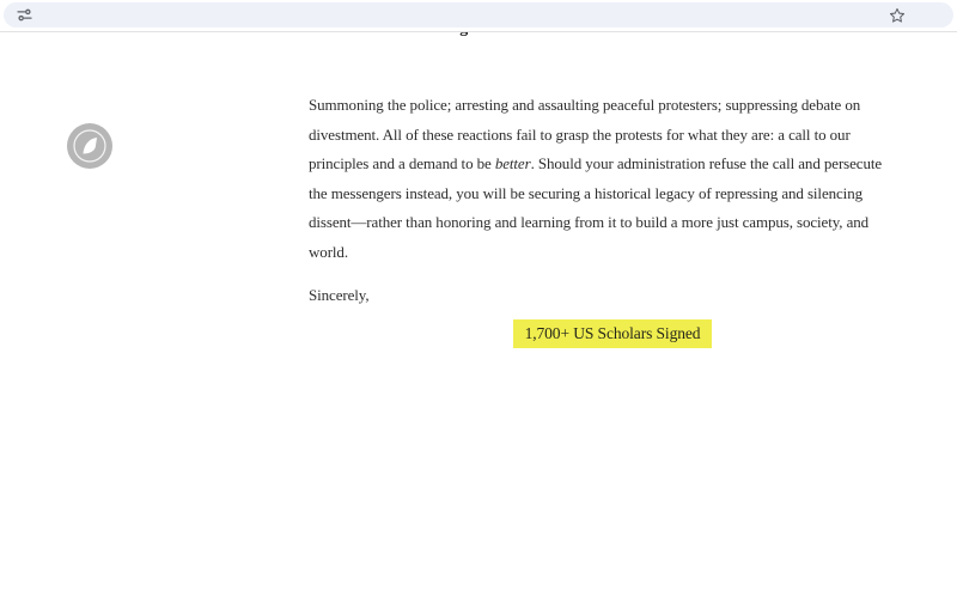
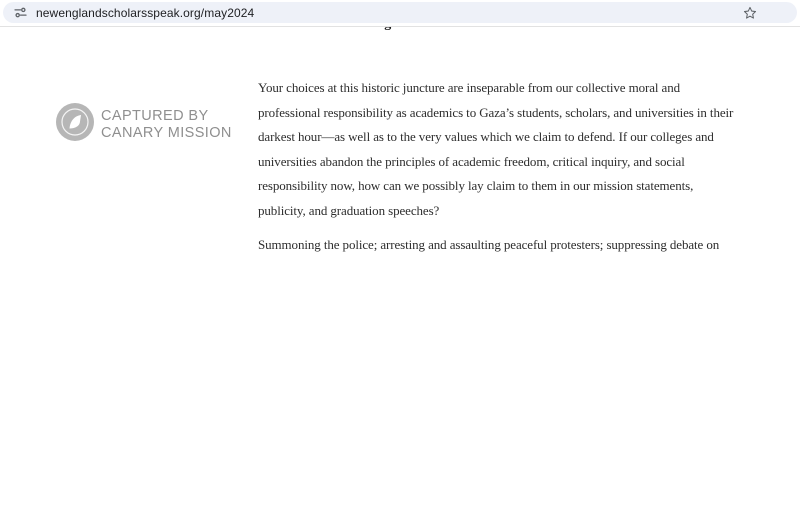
+ newenglandscholarsspeak.org/may2024
+ CAPTURED BY
+ CANARY MISSION
+ Your choices at this historic juncture are inseparable from our collective moral and
+ professional responsibility as academics to Gaza’s students, scholars, and universities in their
+ darkest hour—as well as to the very values which we claim to defend. If our colleges and
+ universities abandon the principles of academic freedom, critical inquiry, and social
+ responsibility now, how can we possibly lay claim to them in our mission statements,
+ publicity, and graduation speeches?
  Summoning the police; arresting and assaulting peaceful protesters; suppressing debate on
- divestment. All of these reactions fail to grasp the protests for what they are: a call to our
- principles and a demand to be better. Should your administration refuse the call and persecute
- the messengers instead, you will be securing a historical legacy of repressing and silencing
- dissent—rather than honoring and learning from it to build a more just campus, society, and
- world.
- Sincerely,
- 1,700+ US Scholars Signed
